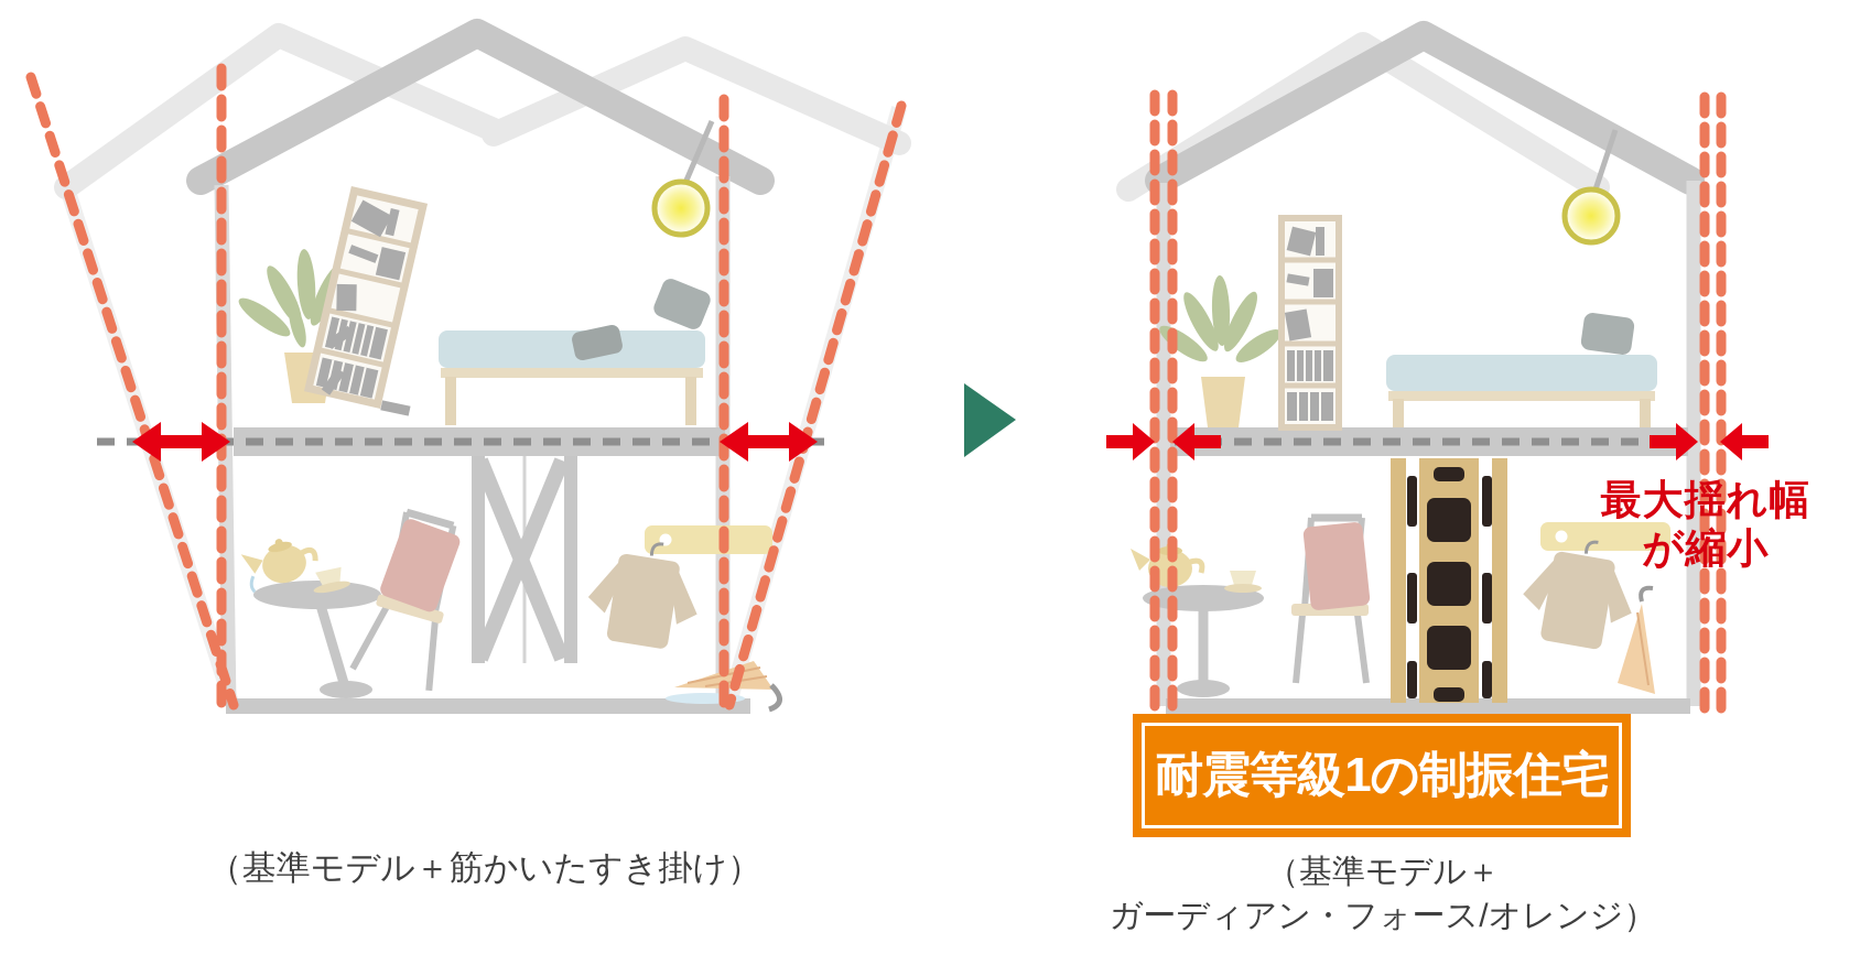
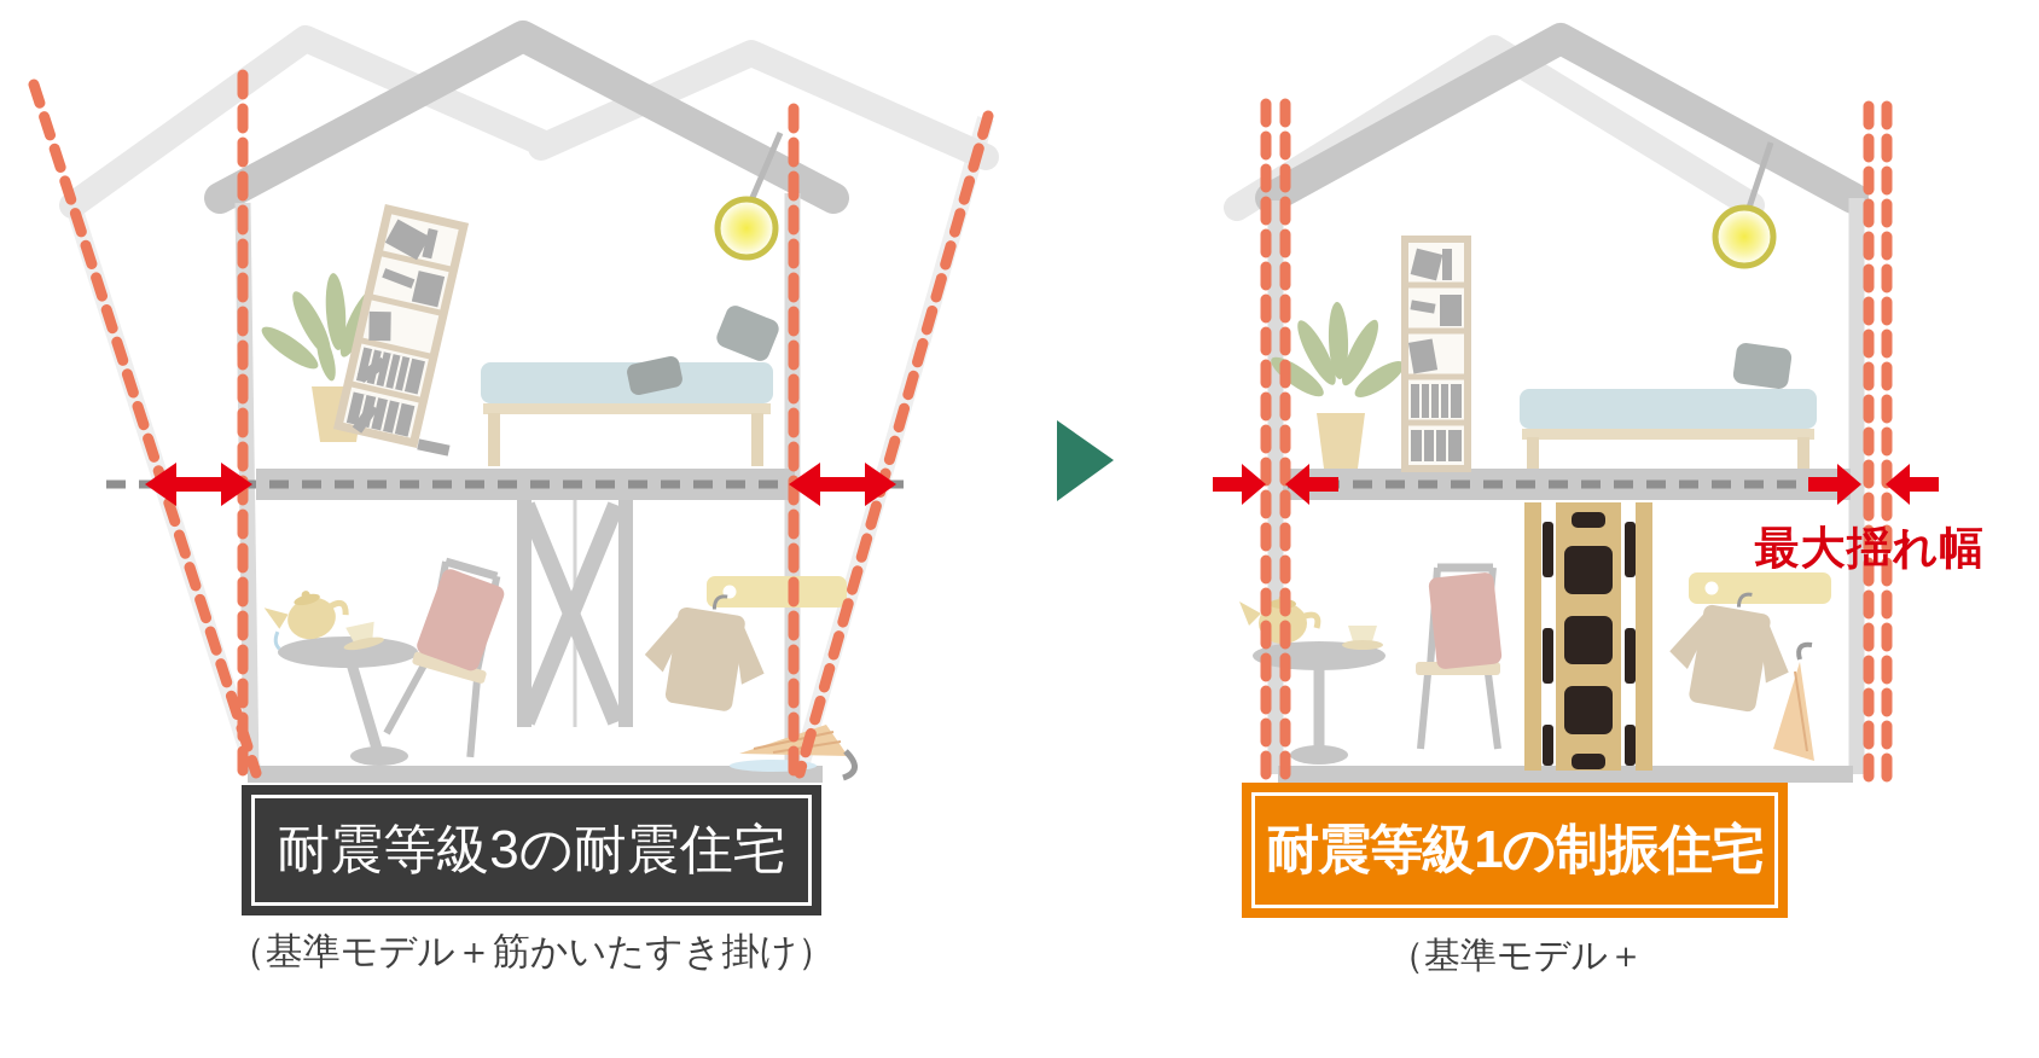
+ 耐震等級3の耐震住宅
  （基準モデル＋筋かいたすき掛け）
  耐震等級1の制振住宅
  （基準モデル＋
- ガーディアン・フォース/オレンジ）
  最大揺れ幅
- が縮小
